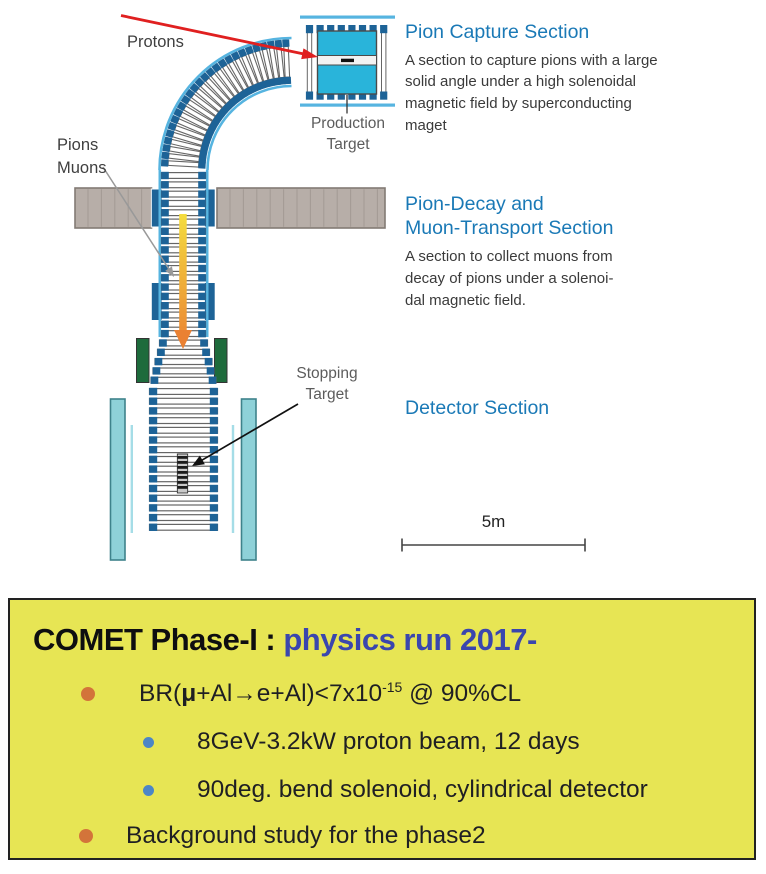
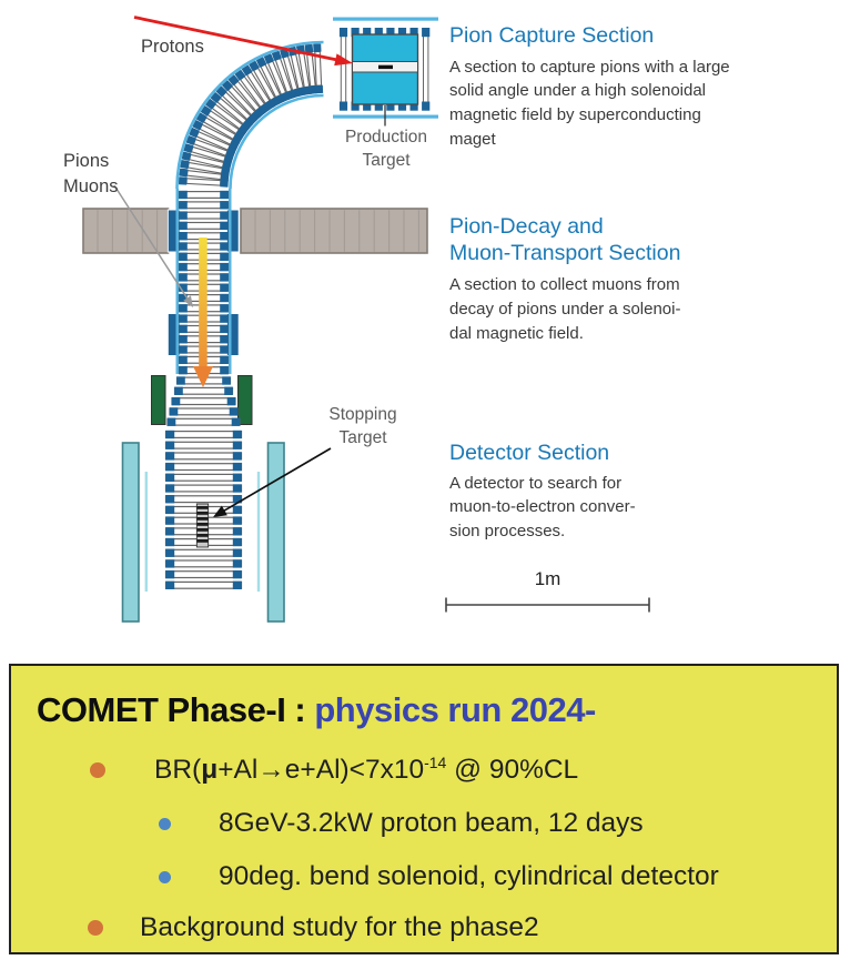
  Protons
  Pions
  Muons
  Production
  Target
  Stopping
  Target
- 5m
+ 1m
  Pion Capture Section
  A section to capture pions with a large
  solid angle under a high solenoidal
  magnetic field by superconducting
  maget
  Pion-Decay and
  Muon-Transport Section
  A section to collect muons from
  decay of pions under a solenoi-
  dal magnetic field.
  Detector Section
+ A detector to search for
+ muon-to-electron conver-
+ sion processes.
- COMET Phase-I : physics run 2017-
+ COMET Phase-I : physics run 2024-
- BR(μ+Al→e+Al)<7x10-15 @ 90%CL
+ BR(μ+Al→e+Al)<7x10-14 @ 90%CL
  8GeV-3.2kW proton beam, 12 days
  90deg. bend solenoid, cylindrical detector
  Background study for the phase2
